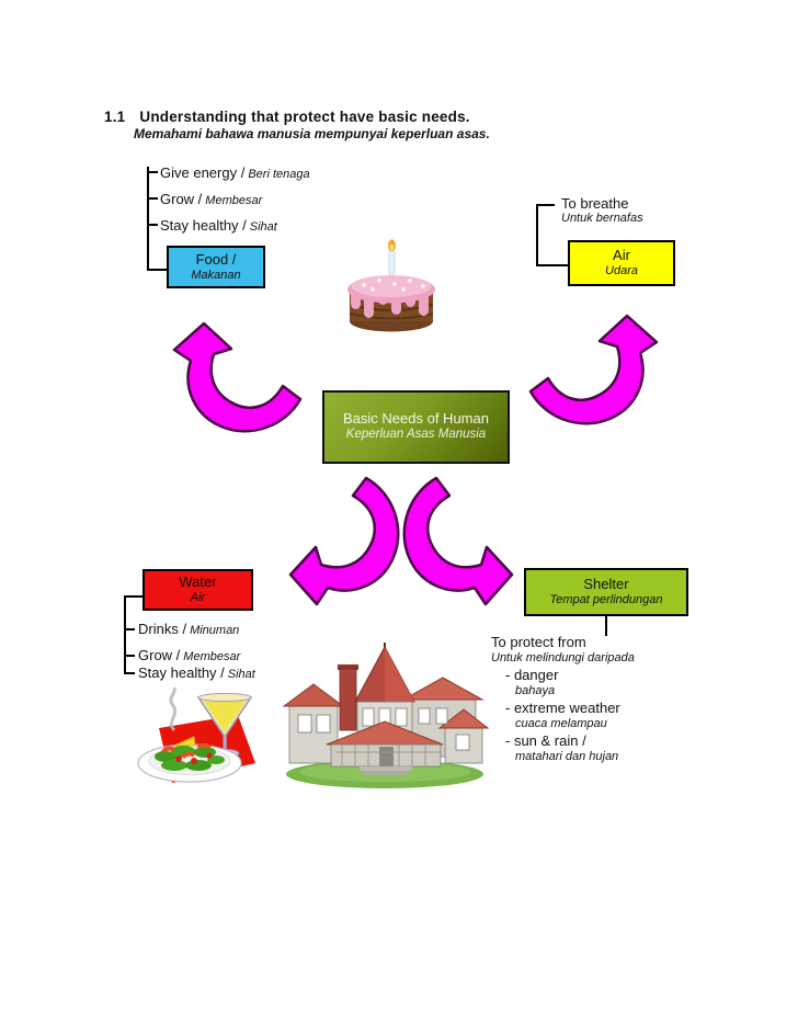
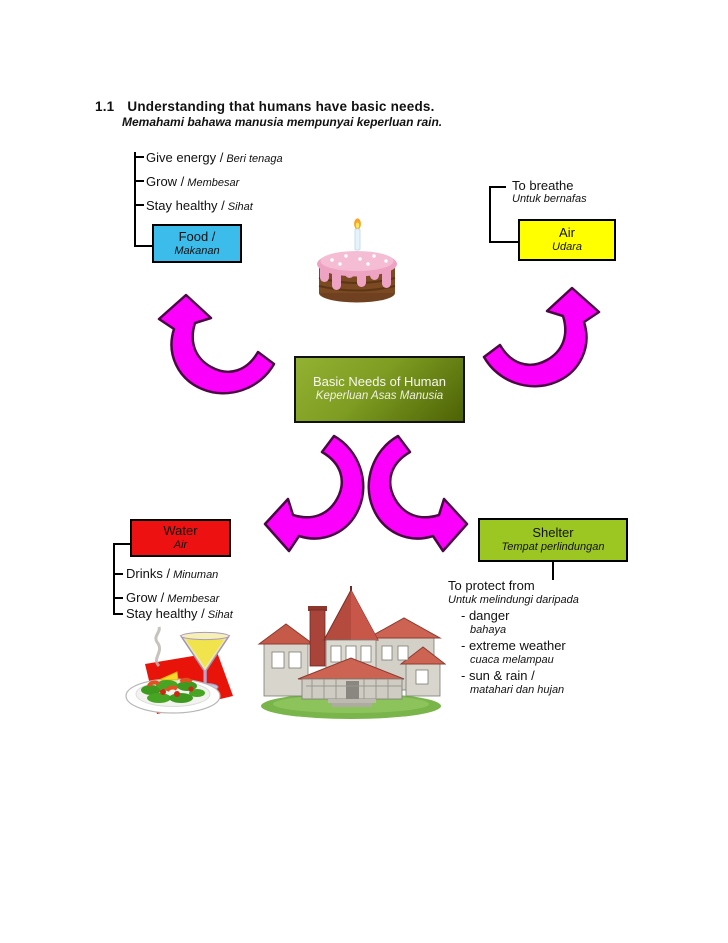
- 1.1 Understanding that protect have basic needs.
+ 1.1 Understanding that humans have basic needs.
- Memahami bahawa manusia mempunyai keperluan asas.
+ Memahami bahawa manusia mempunyai keperluan rain.
  Give energy / Beri tenaga
  Grow / Membesar
  Stay healthy / Sihat
  Food /
  Makanan
  To breathe
  Untuk bernafas
  Air
  Udara
  Basic Needs of Human
  Keperluan Asas Manusia
  Water
  Air
  Drinks / Minuman
  Grow / Membesar
  Stay healthy / Sihat
  Shelter
  Tempat perlindungan
  To protect from
  Untuk melindungi daripada
  - danger
  bahaya
  - extreme weather
  cuaca melampau
  - sun & rain /
  matahari dan hujan
